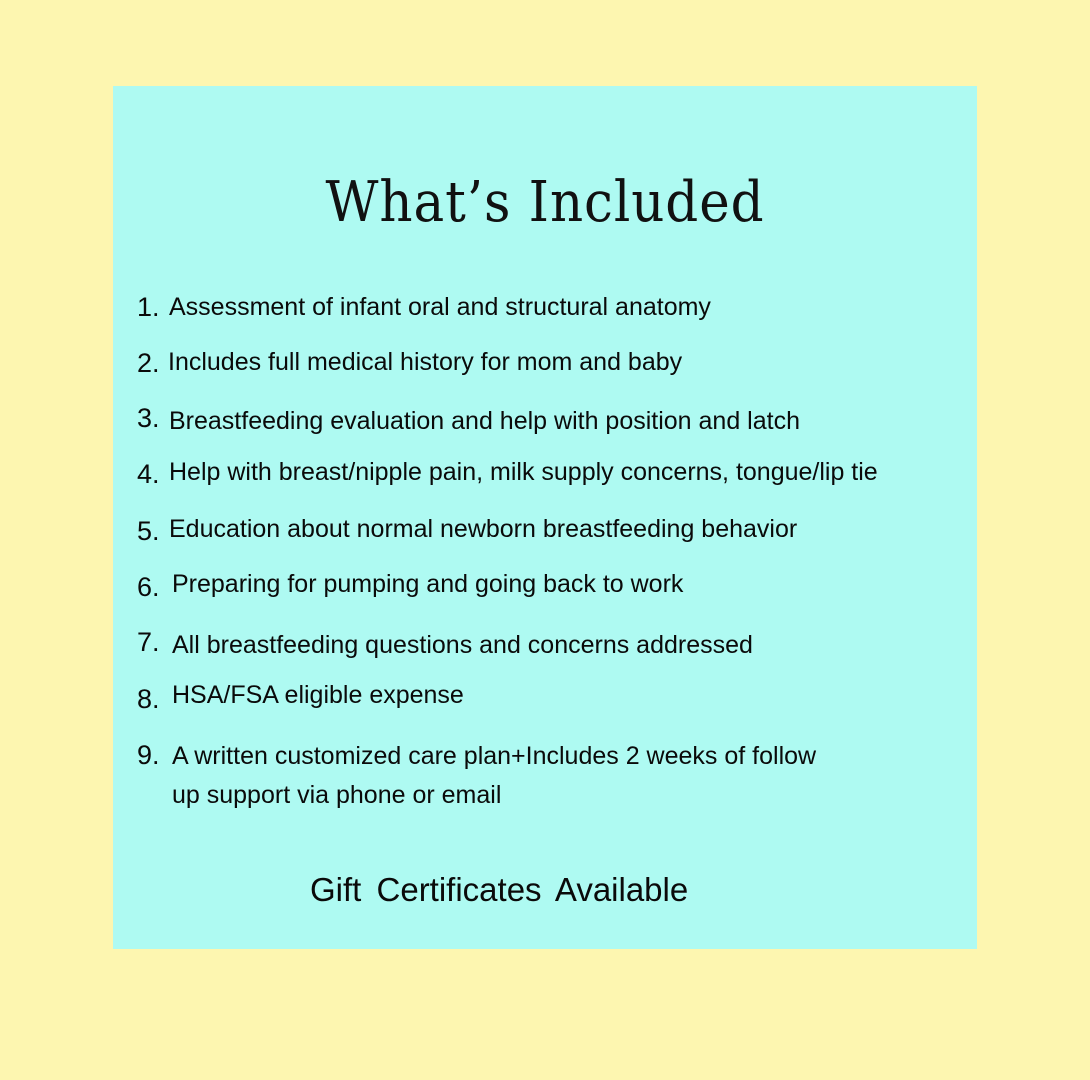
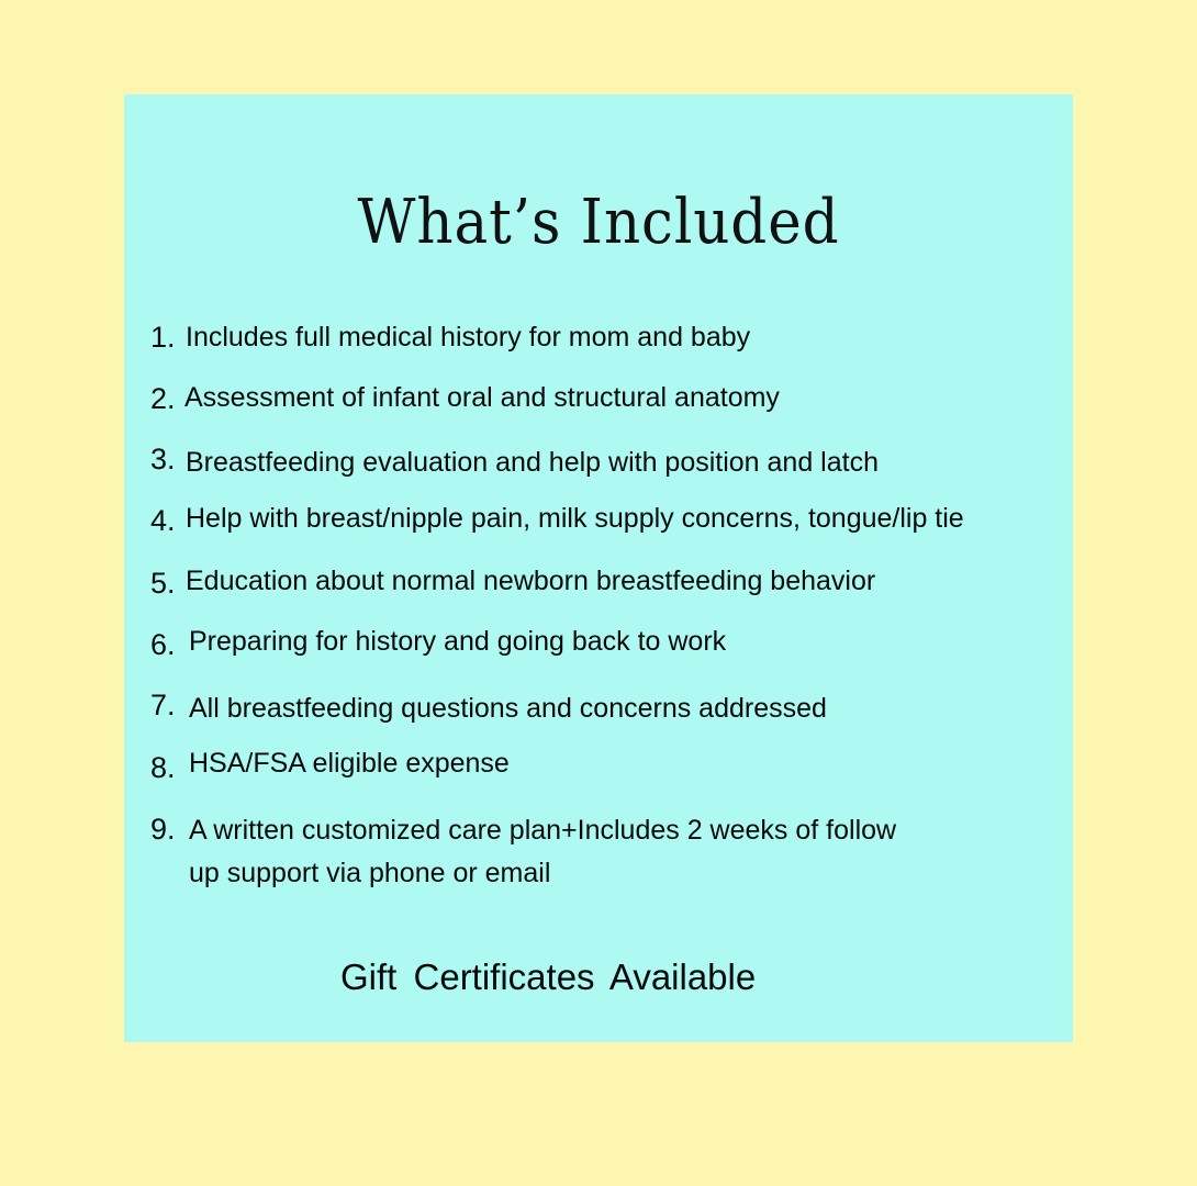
  What’s Included
  1.
- Assessment of infant oral and structural anatomy
+ Includes full medical history for mom and baby
  2.
- Includes full medical history for mom and baby
+ Assessment of infant oral and structural anatomy
  3.
  Breastfeeding evaluation and help with position and latch
  4.
  Help with breast/nipple pain, milk supply concerns, tongue/lip tie
  5.
  Education about normal newborn breastfeeding behavior
  6.
- Preparing for pumping and going back to work
+ Preparing for history and going back to work
  7.
  All breastfeeding questions and concerns addressed
  8.
  HSA/FSA eligible expense
  9.
  A written customized care plan+Includes 2 weeks of follow
  up support via phone or email
  Gift Certificates Available
